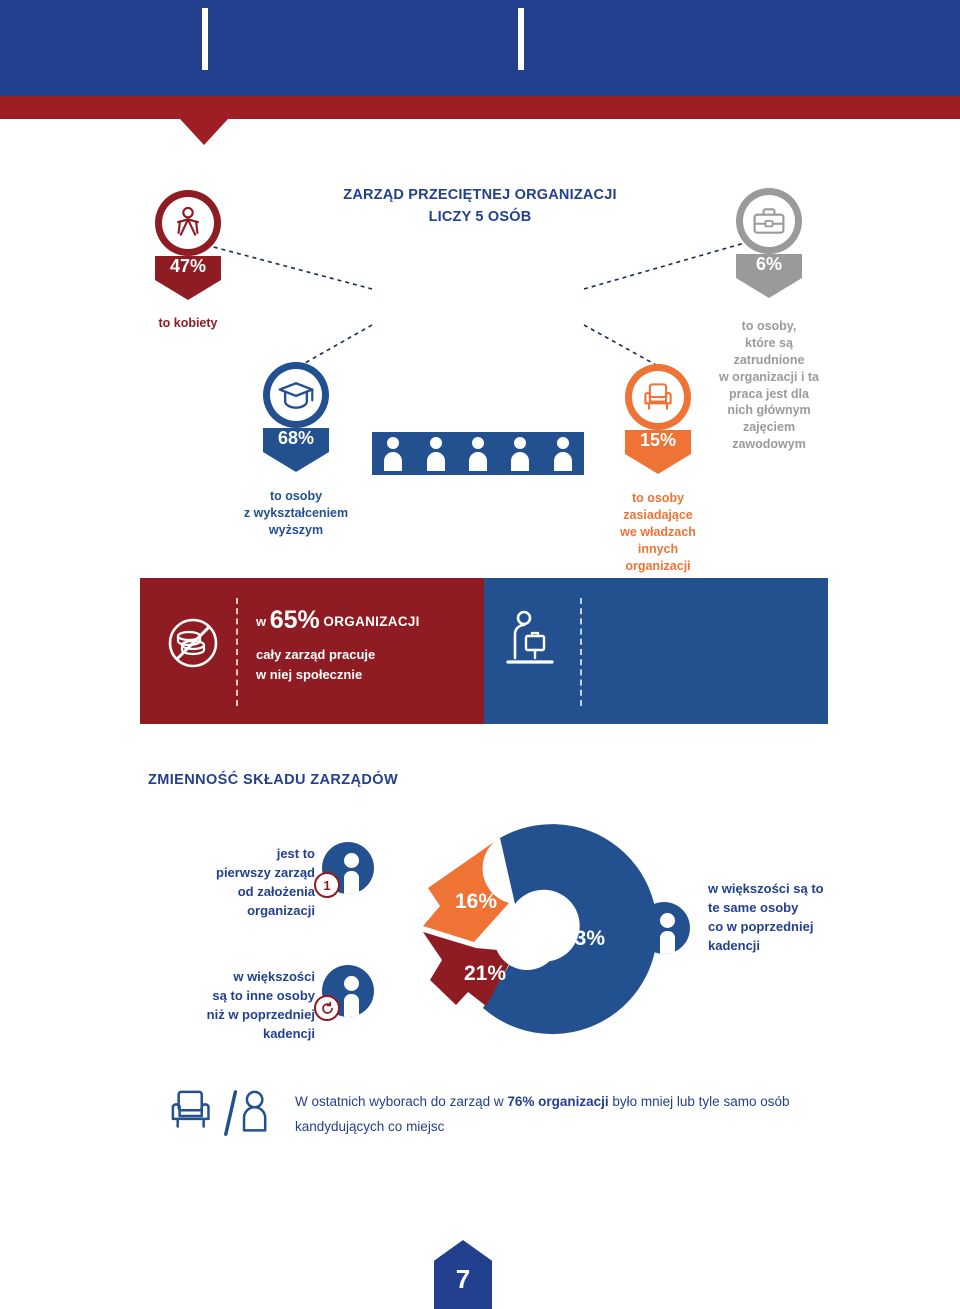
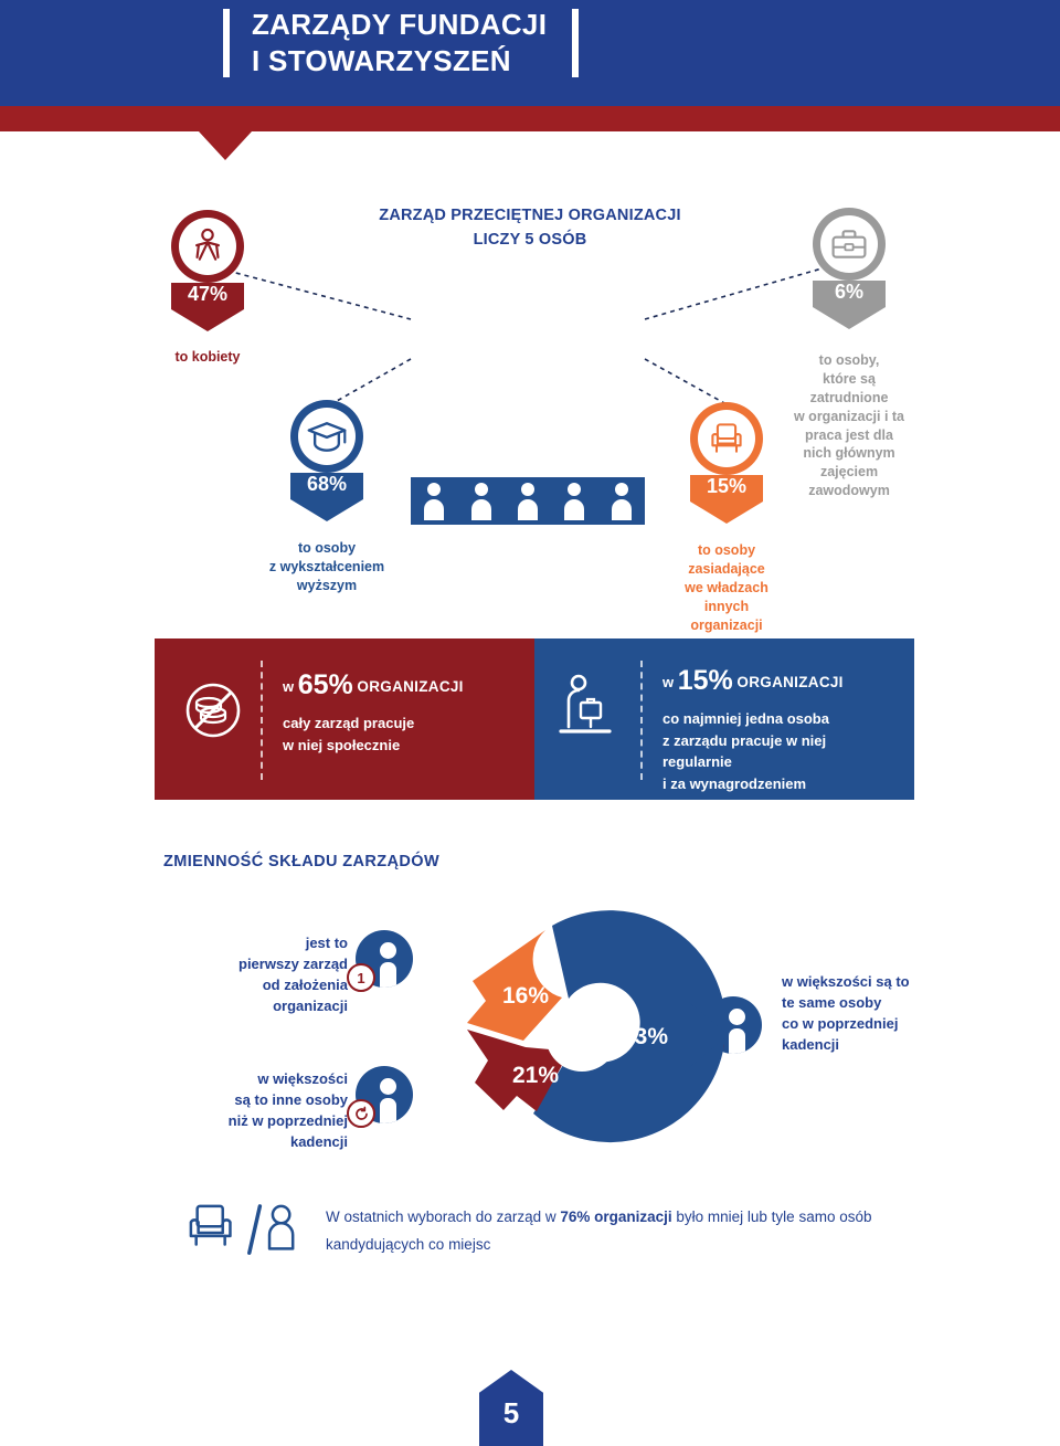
+ ZARZĄDY FUNDACJI
+ I STOWARZYSZEŃ
  ZARZĄD PRZECIĘTNEJ ORGANIZACJI
  LICZY 5 OSÓB
  47%
  to kobiety
  68%
  to osoby
  z wykształceniem
  wyższym
  6%
  to osoby,
  które są
  zatrudnione
  w organizacji i ta
  praca jest dla
  nich głównym
  zajęciem
  zawodowym
  15%
  to osoby
  zasiadające
  we władzach
  innych
  organizacji
  w 65% ORGANIZACJI
  cały zarząd pracuje
  w niej społecznie
+ w 15% ORGANIZACJI
+ co najmniej jedna osoba
+ z zarządu pracuje w niej
+ regularnie
+ i za wynagrodzeniem
  ZMIENNOŚĆ SKŁADU ZARZĄDÓW
  jest to
  pierwszy zarząd
  od założenia
  organizacji
  w większości
  są to inne osoby
  niż w poprzedniej
  kadencji
  1
  w większości są to
  te same osoby
  co w poprzedniej
  kadencji
  16%
  21%
  63%
  W ostatnich wyborach do zarząd w 76% organizacji było mniej lub tyle samo osób kandydujących co miejsc
- 7
+ 5
